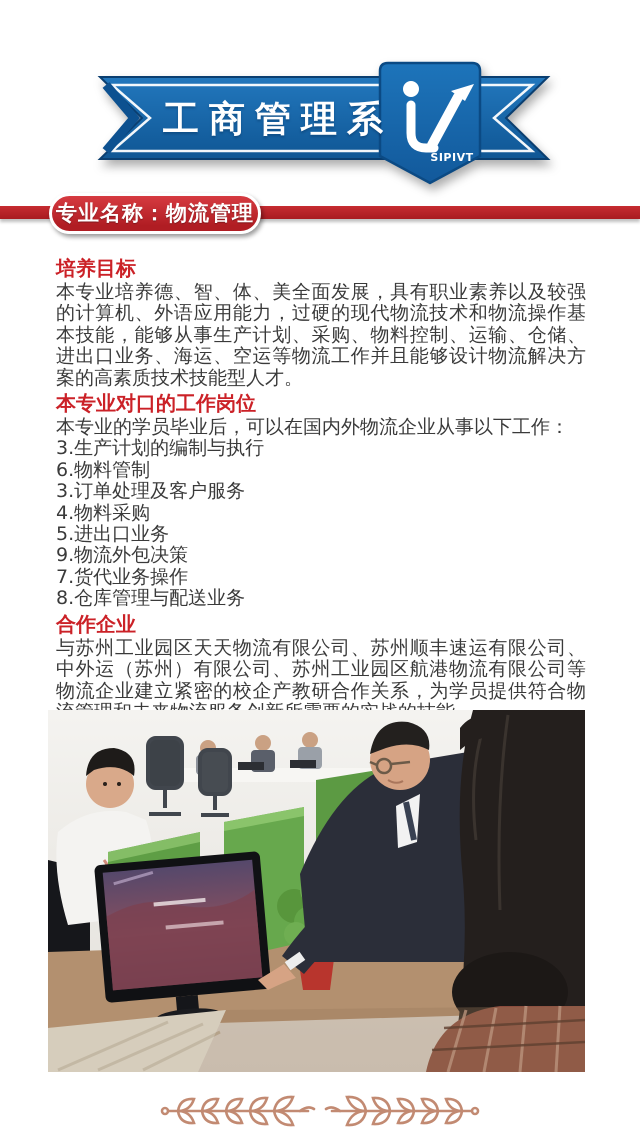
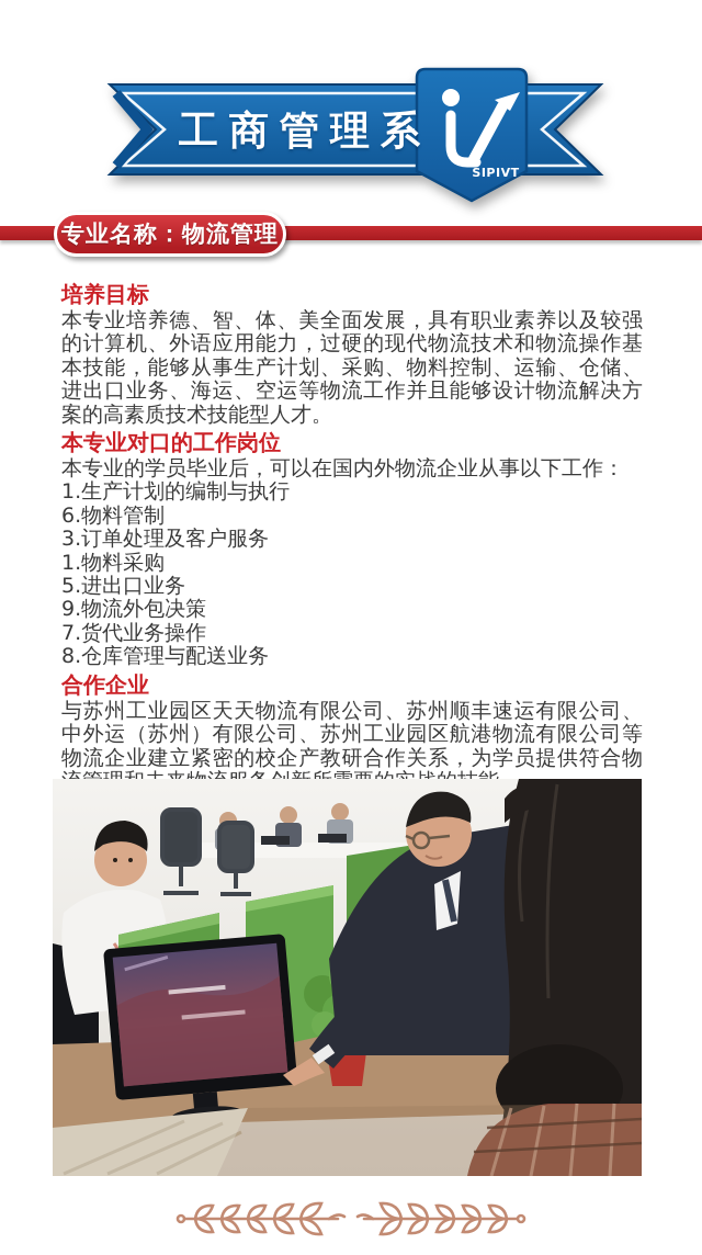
  SIPIVT
  工商管理系
  专业名称：物流管理
  培养目标
  本专业培养德、智、体、美全面发展，具有职业素养以及较强的计算机、外语应用能力，过硬的现代物流技术和物流操作基本技能，能够从事生产计划、采购、物料控制、运输、仓储、进出口业务、海运、空运等物流工作并且能够设计物流解决方案的高素质技术技能型人才。
  本专业对口的工作岗位
  本专业的学员毕业后，可以在国内外物流企业从事以下工作：
- 3.生产计划的编制与执行
+ 1.生产计划的编制与执行
  6.物料管制
  3.订单处理及客户服务
- 4.物料采购
+ 1.物料采购
  5.进出口业务
  9.物流外包决策
  7.货代业务操作
  8.仓库管理与配送业务
  合作企业
  与苏州工业园区天天物流有限公司、苏州顺丰速运有限公司、中外运（苏州）有限公司、苏州工业园区航港物流有限公司等物流企业建立紧密的校企产教研合作关系，为学员提供符合物
